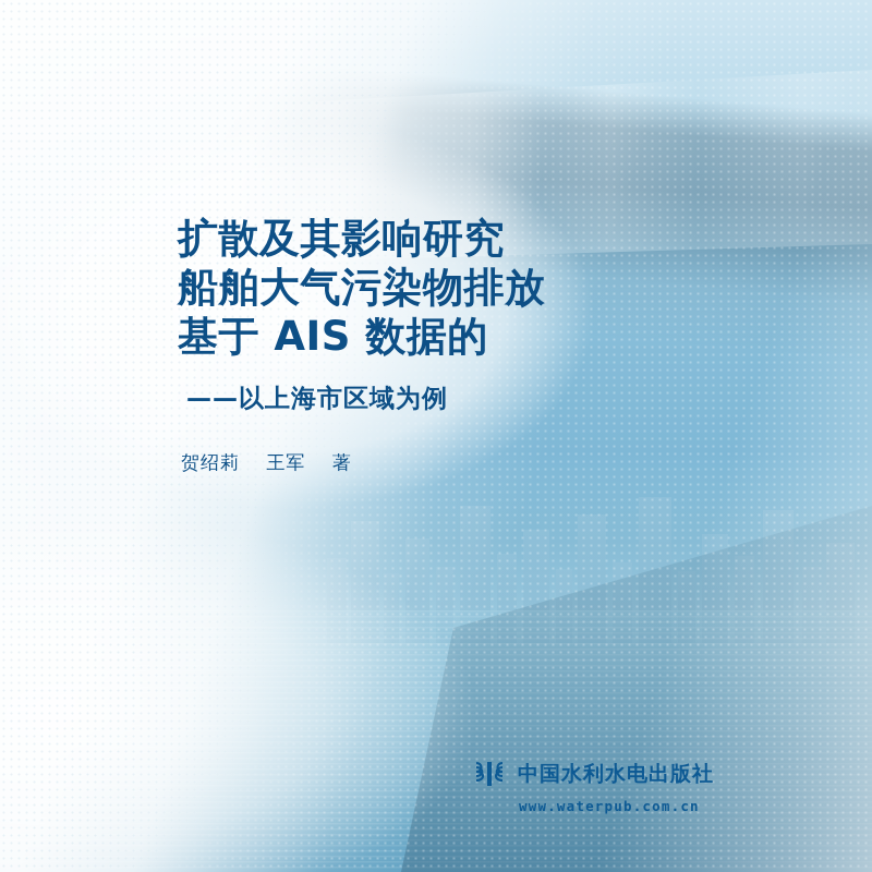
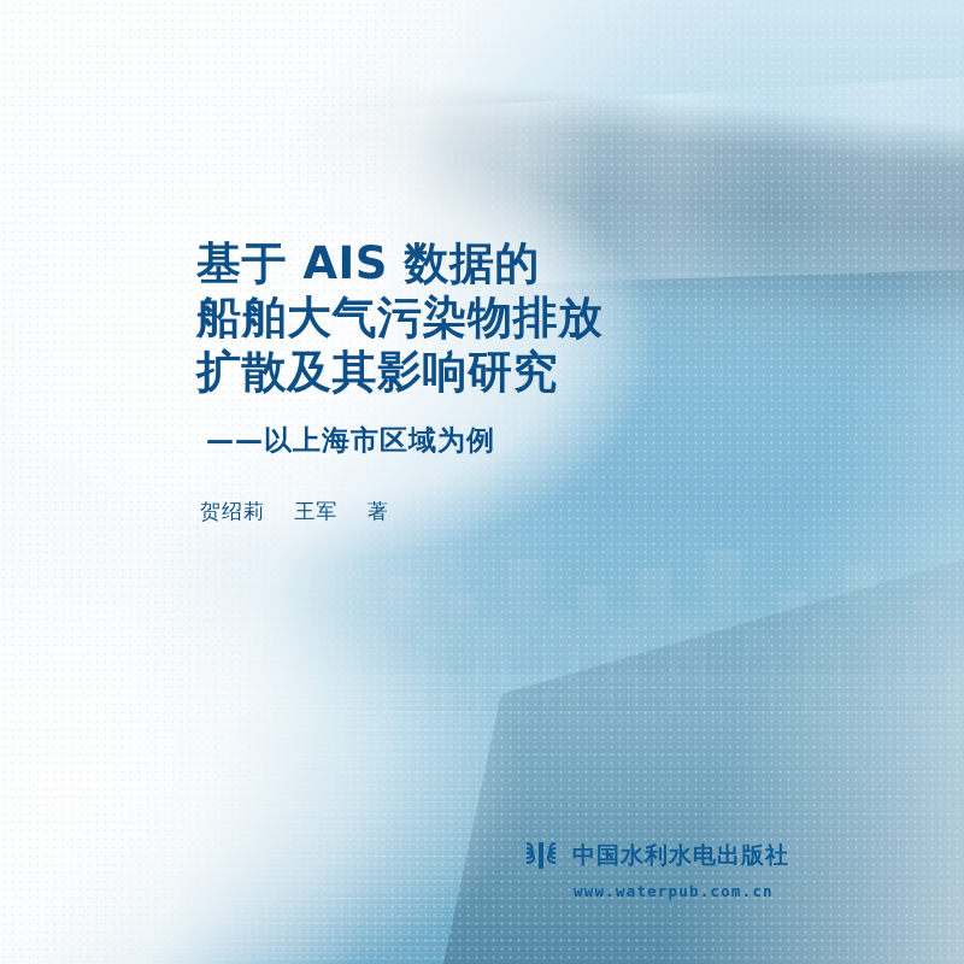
- 扩散及其影响研究
+ 基于 AIS 数据的
  船舶大气污染物排放
- 基于 AIS 数据的
+ 扩散及其影响研究
  ——以上海市区域为例
  贺绍莉 王军 著
  中国水利水电出版社
  www.waterpub.com.cn
